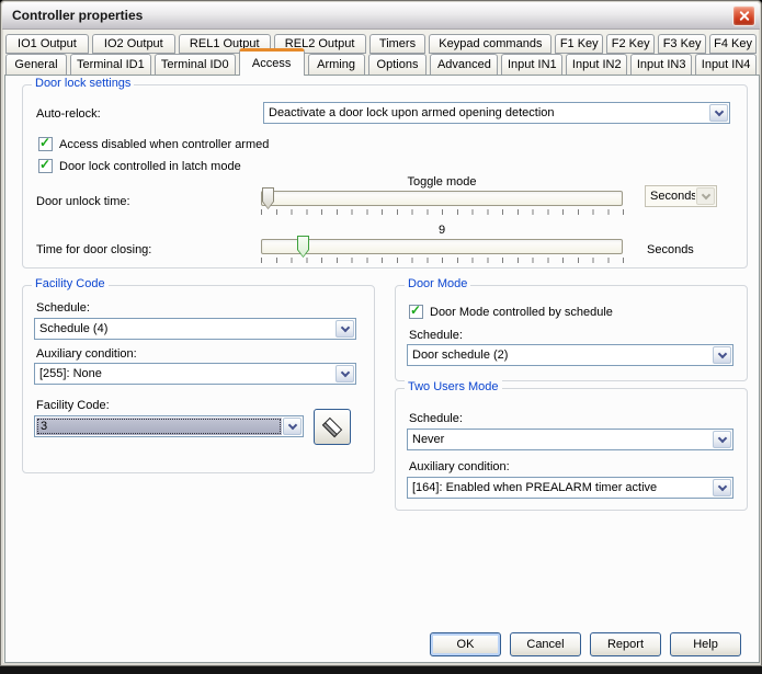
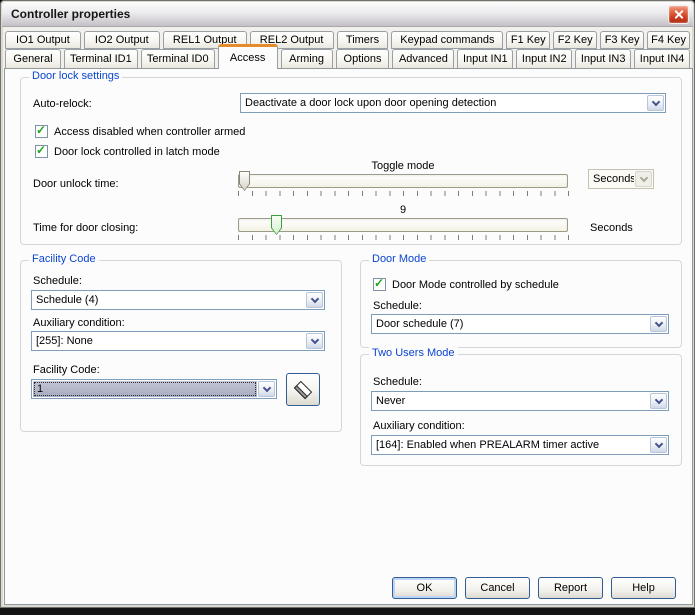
  Controller properties
  IO1 Output
  IO2 Output
  REL1 Output
  REL2 Output
  Timers
  Keypad commands
  F1 Key
  F2 Key
  F3 Key
  F4 Key
  General
  Terminal ID1
  Terminal ID0
  Access
  Arming
  Options
  Advanced
  Input IN1
  Input IN2
  Input IN3
  Input IN4
  Door lock settings
  Auto-relock:
- Deactivate a door lock upon armed opening detection
+ Deactivate a door lock upon door opening detection
  ✓
  Access disabled when controller armed
  ✓
  Door lock controlled in latch mode
  Toggle mode
  Door unlock time:
  Seconds
  9
  Time for door closing:
  Seconds
  Facility Code
  Schedule:
  Schedule (4)
  Auxiliary condition:
  [255]: None
  Facility Code:
- 3
+ 1
  Door Mode
  ✓
  Door Mode controlled by schedule
  Schedule:
- Door schedule (2)
+ Door schedule (7)
  Two Users Mode
  Schedule:
  Never
  Auxiliary condition:
  [164]: Enabled when PREALARM timer active
  OK
  Cancel
  Report
  Help
